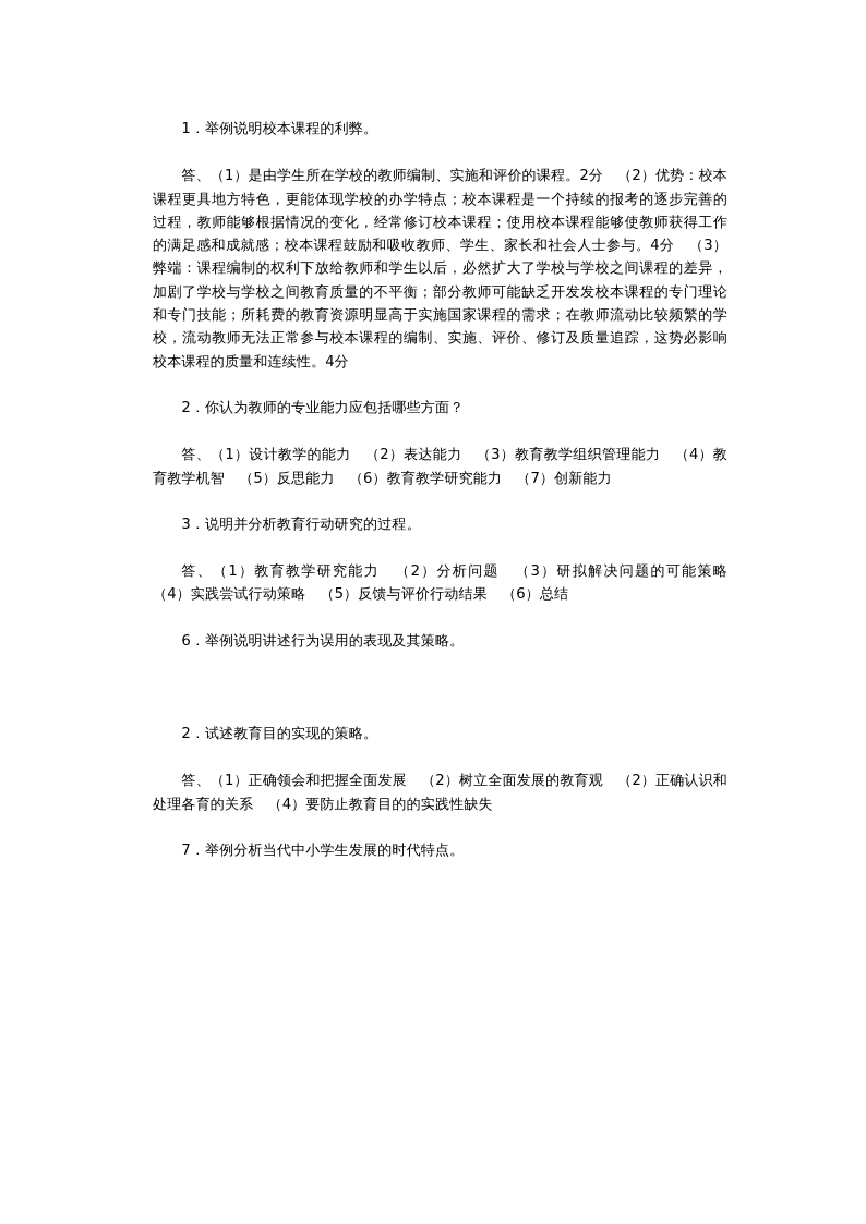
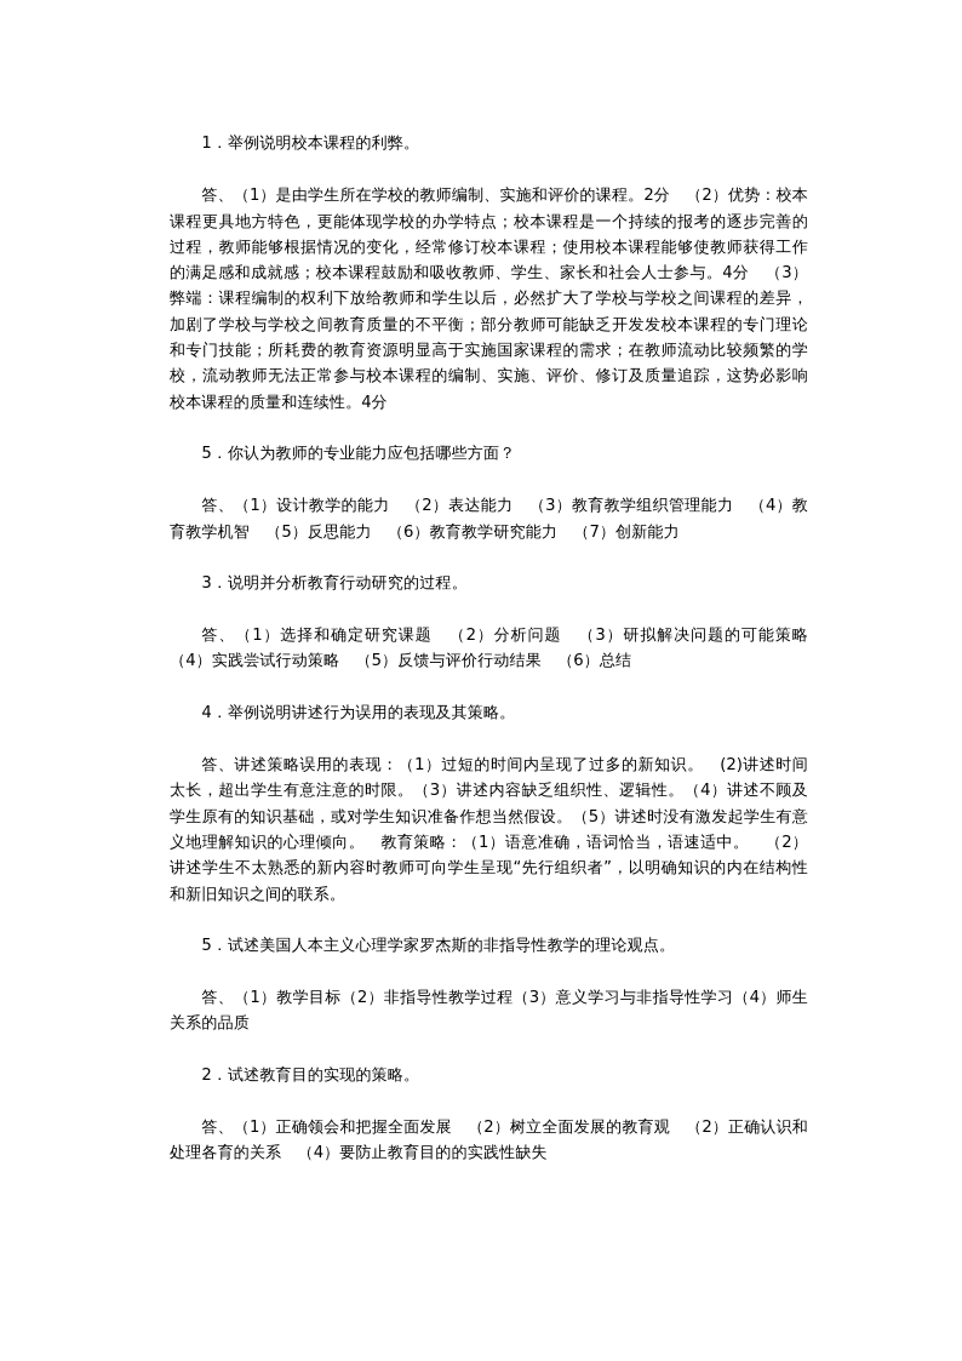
  1．举例说明校本课程的利弊。
  答、（1）是由学生所在学校的教师编制、实施和评价的课程。2分 （2）优势：校本课程更具地方特色，更能体现学校的办学特点；校本课程是一个持续的报考的逐步完善的过程，教师能够根据情况的变化，经常修订校本课程；使用校本课程能够使教师获得工作的满足感和成就感；校本课程鼓励和吸收教师、学生、家长和社会人士参与。4分 （3）弊端：课程编制的权利下放给教师和学生以后，必然扩大了学校与学校之间课程的差异，加剧了学校与学校之间教育质量的不平衡；部分教师可能缺乏开发发校本课程的专门理论和专门技能；所耗费的教育资源明显高于实施国家课程的需求；在教师流动比较频繁的学校，流动教师无法正常参与校本课程的编制、实施、评价、修订及质量追踪，这势必影响校本课程的质量和连续性。4分
- 2．你认为教师的专业能力应包括哪些方面？
+ 5．你认为教师的专业能力应包括哪些方面？
  答、（1）设计教学的能力 （2）表达能力 （3）教育教学组织管理能力 （4）教育教学机智 （5）反思能力 （6）教育教学研究能力 （7）创新能力
  3．说明并分析教育行动研究的过程。
- 答、（1）教育教学研究能力 （2）分析问题 （3）研拟解决问题的可能策略 （4）实践尝试行动策略 （5）反馈与评价行动结果 （6）总结
+ 答、（1）选择和确定研究课题 （2）分析问题 （3）研拟解决问题的可能策略 （4）实践尝试行动策略 （5）反馈与评价行动结果 （6）总结
- 6．举例说明讲述行为误用的表现及其策略。
+ 4．举例说明讲述行为误用的表现及其策略。
+ 答、讲述策略误用的表现：（1）过短的时间内呈现了过多的新知识。 (2)讲述时间太长，超出学生有意注意的时限。（3）讲述内容缺乏组织性、逻辑性。（4）讲述不顾及学生原有的知识基础，或对学生知识准备作想当然假设。（5）讲述时没有激发起学生有意义地理解知识的心理倾向。 教育策略：（1）语意准确，语词恰当，语速适中。 （2）讲述学生不太熟悉的新内容时教师可向学生呈现“先行组织者”，以明确知识的内在结构性和新旧知识之间的联系。
+ 5．试述美国人本主义心理学家罗杰斯的非指导性教学的理论观点。
+ 答、（1）教学目标（2）非指导性教学过程（3）意义学习与非指导性学习（4）师生关系的品质
  2．试述教育目的实现的策略。
  答、（1）正确领会和把握全面发展 （2）树立全面发展的教育观 （2）正确认识和处理各育的关系 （4）要防止教育目的的实践性缺失
- 7．举例分析当代中小学生发展的时代特点。
